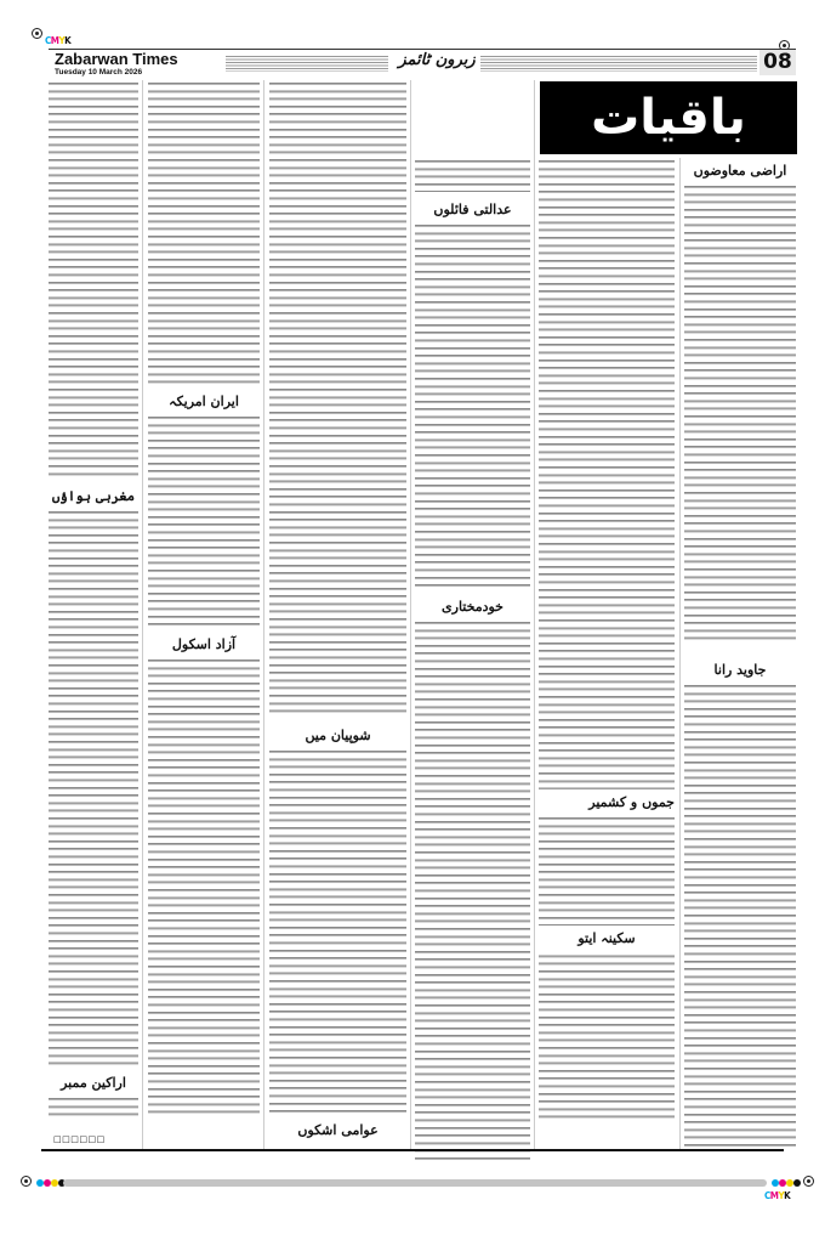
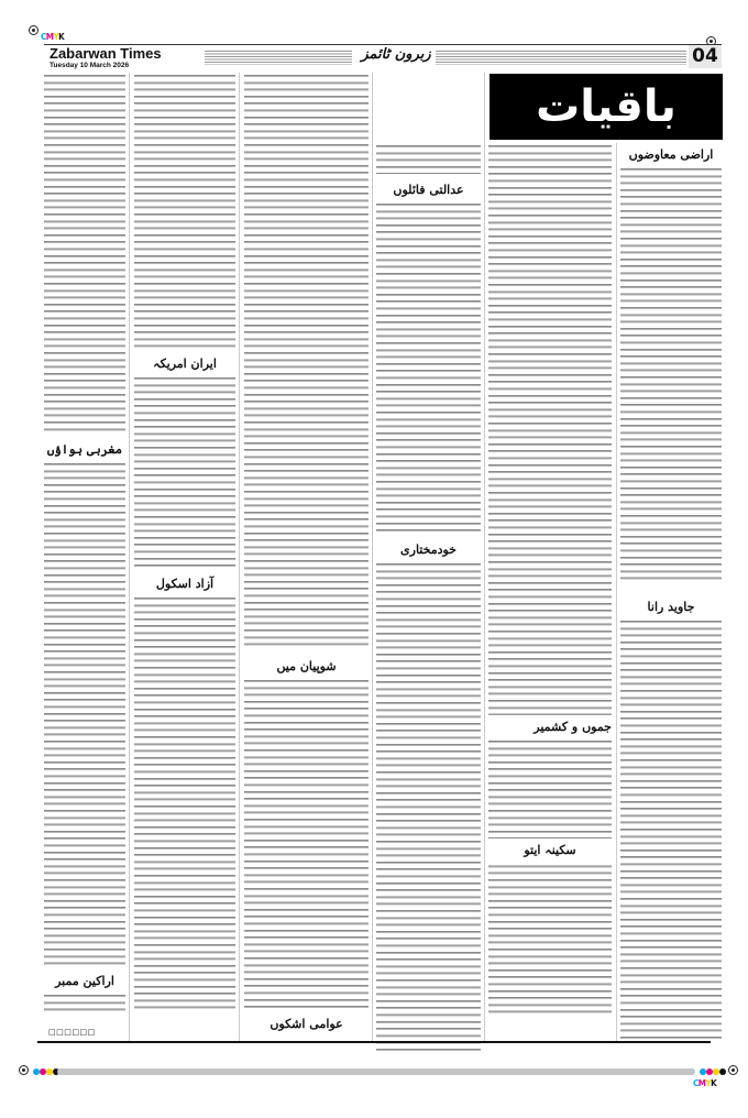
  CMYK
  CMYK
  Zabarwan Times
  زبرون ٹائمز
- 08
+ 04
  باقیات
  اراضی معاوضوں
  جاوید رانا
  جموں و کشمیر
  عدالتی فائلوں
  خودمختاری
  شوپیان میں
  عوامی اشکوں
  ایران امریکہ
  آزاد اسکول
  مغربی ہواؤں
  اراکین ممبر
  سکینہ ایتو
  □□□□□□
